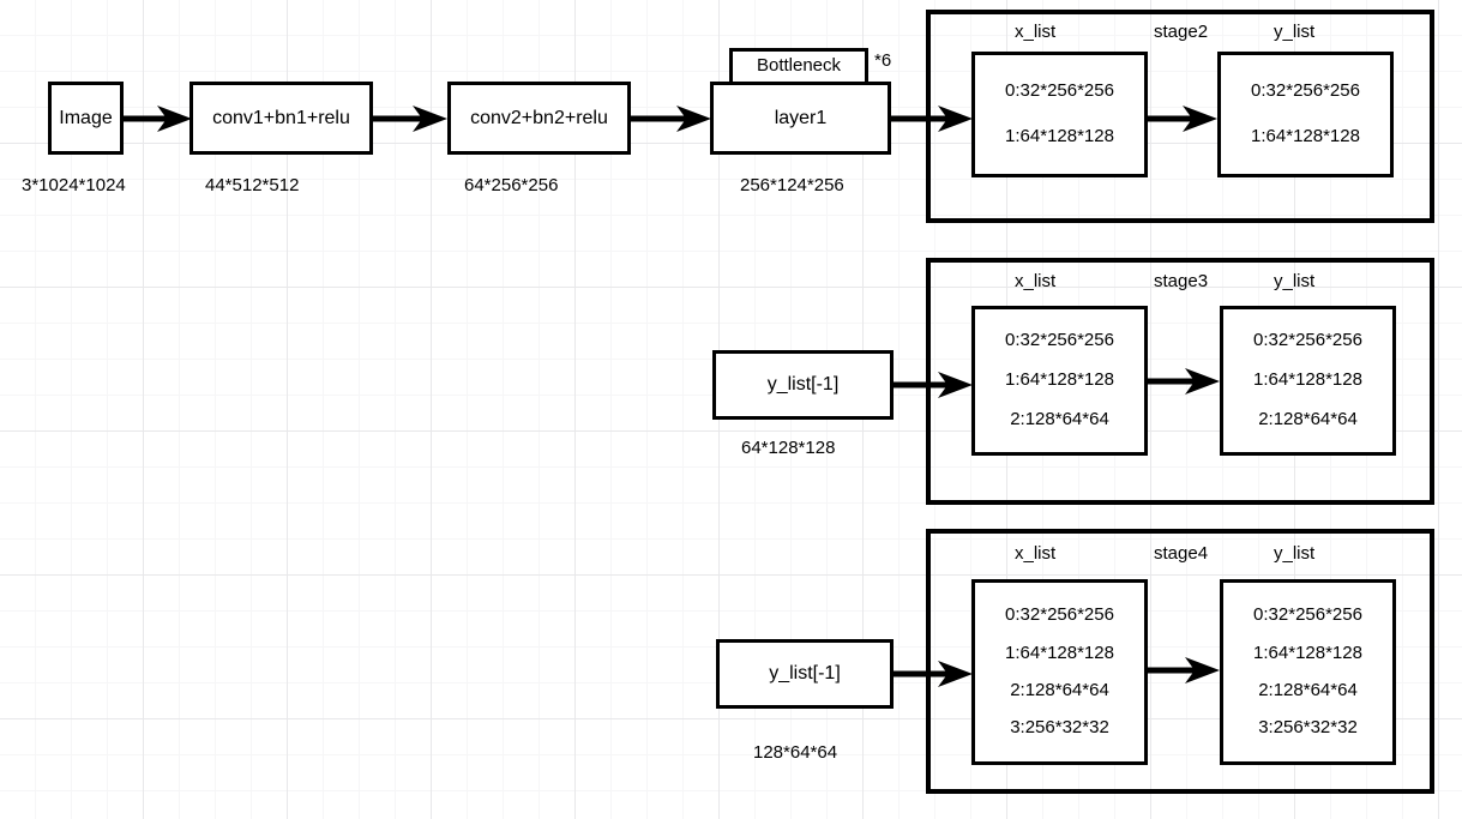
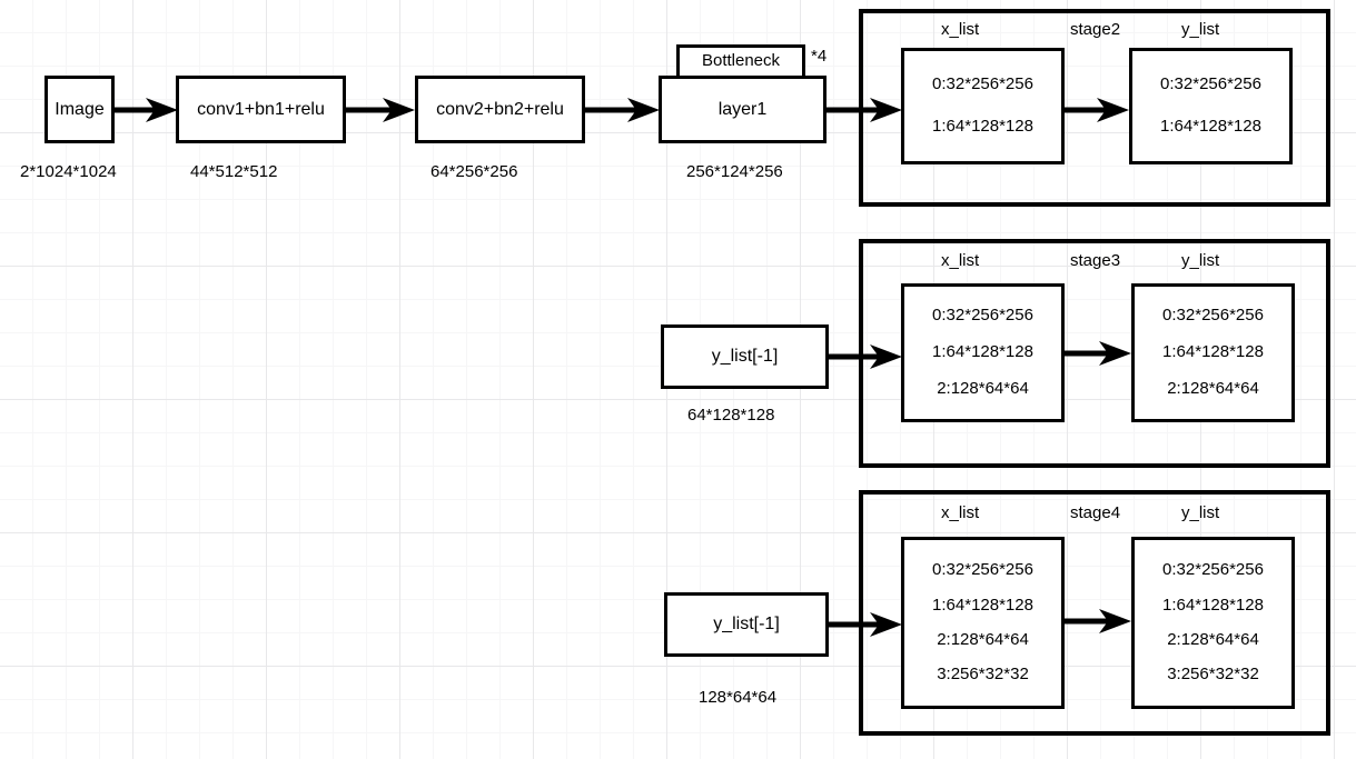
  Image
- 3*1024*1024
+ 2*1024*1024
  conv1+bn1+relu
  44*512*512
  conv2+bn2+relu
  64*256*256
  Bottleneck
- *6
+ *4
  layer1
  256*124*256
  x_list
  stage2
  y_list
  0:32*256*256
  1:64*128*128
  0:32*256*256
  1:64*128*128
  y_list[-1]
  64*128*128
  x_list
  stage3
  y_list
  0:32*256*256
  1:64*128*128
  2:128*64*64
  0:32*256*256
  1:64*128*128
  2:128*64*64
  y_list[-1]
  128*64*64
  x_list
  stage4
  y_list
  0:32*256*256
  1:64*128*128
  2:128*64*64
  3:256*32*32
  0:32*256*256
  1:64*128*128
  2:128*64*64
  3:256*32*32
